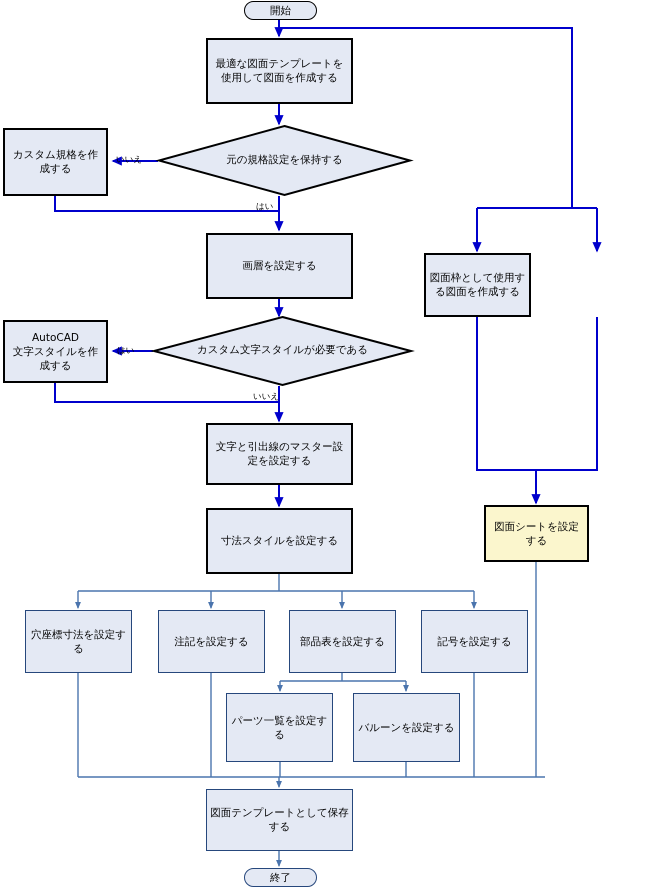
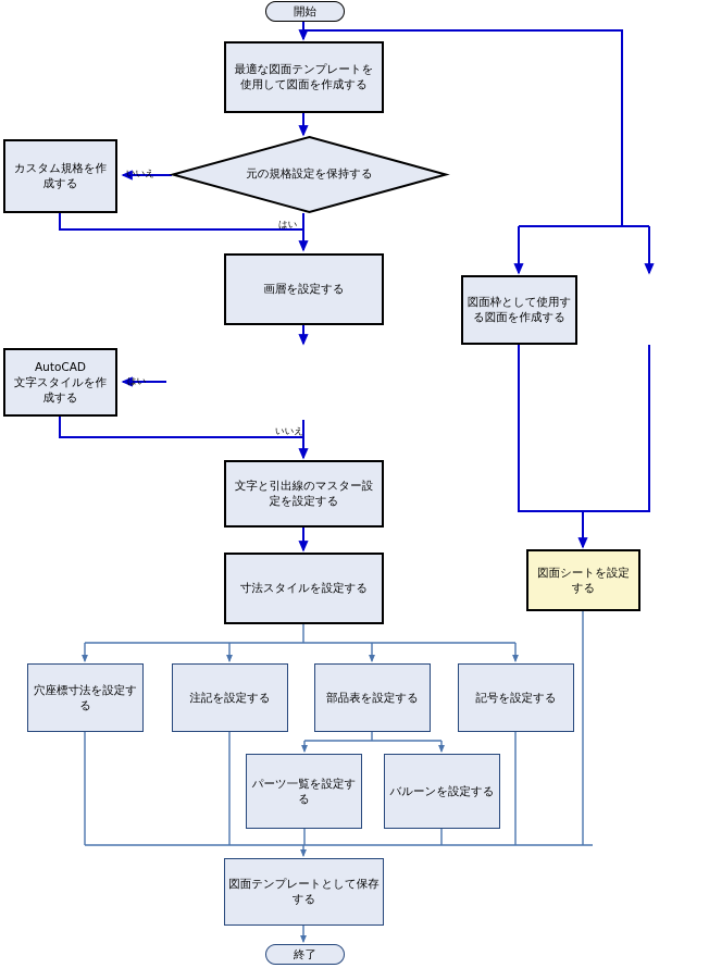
  開始
  最適な図面テンプレートを使用して図面を作成する
  元の規格設定を保持する
  カスタム規格を作成する
  いいえ
  はい
  画層を設定する
- カスタム文字スタイルが必要である
  AutoCAD
  文字スタイルを作成する
  はい
  いいえ
  図面枠として使用する図面を作成する
  文字と引出線のマスター設定を設定する
  寸法スタイルを設定する
  図面シートを設定する
  穴座標寸法を設定する
  注記を設定する
  部品表を設定する
  記号を設定する
  パーツ一覧を設定する
  バルーンを設定する
  図面テンプレートとして保存する
  終了
